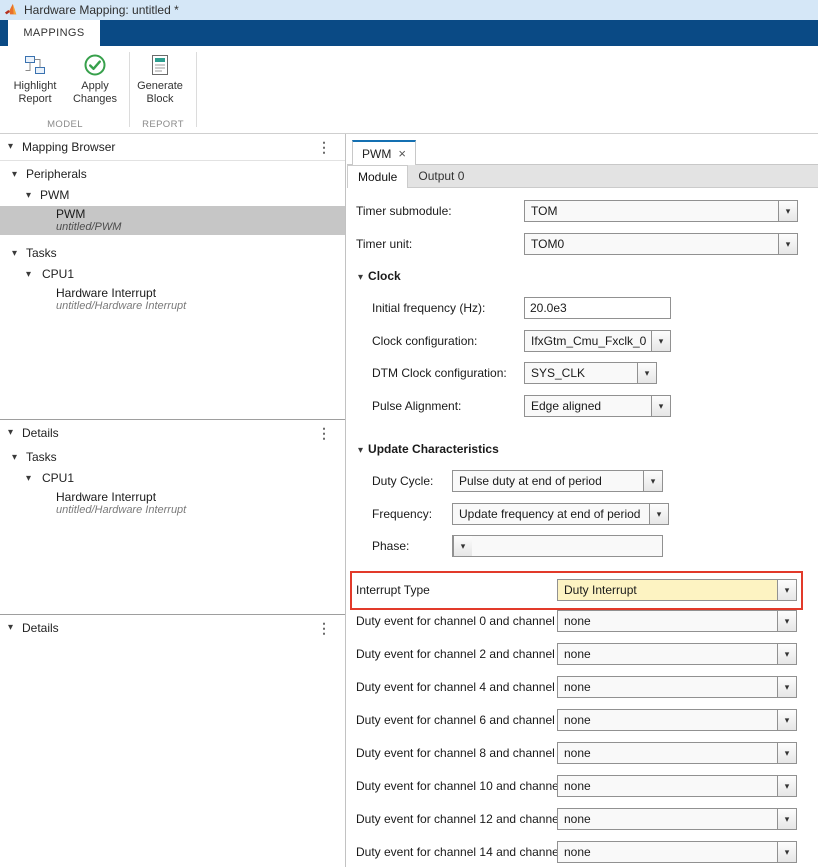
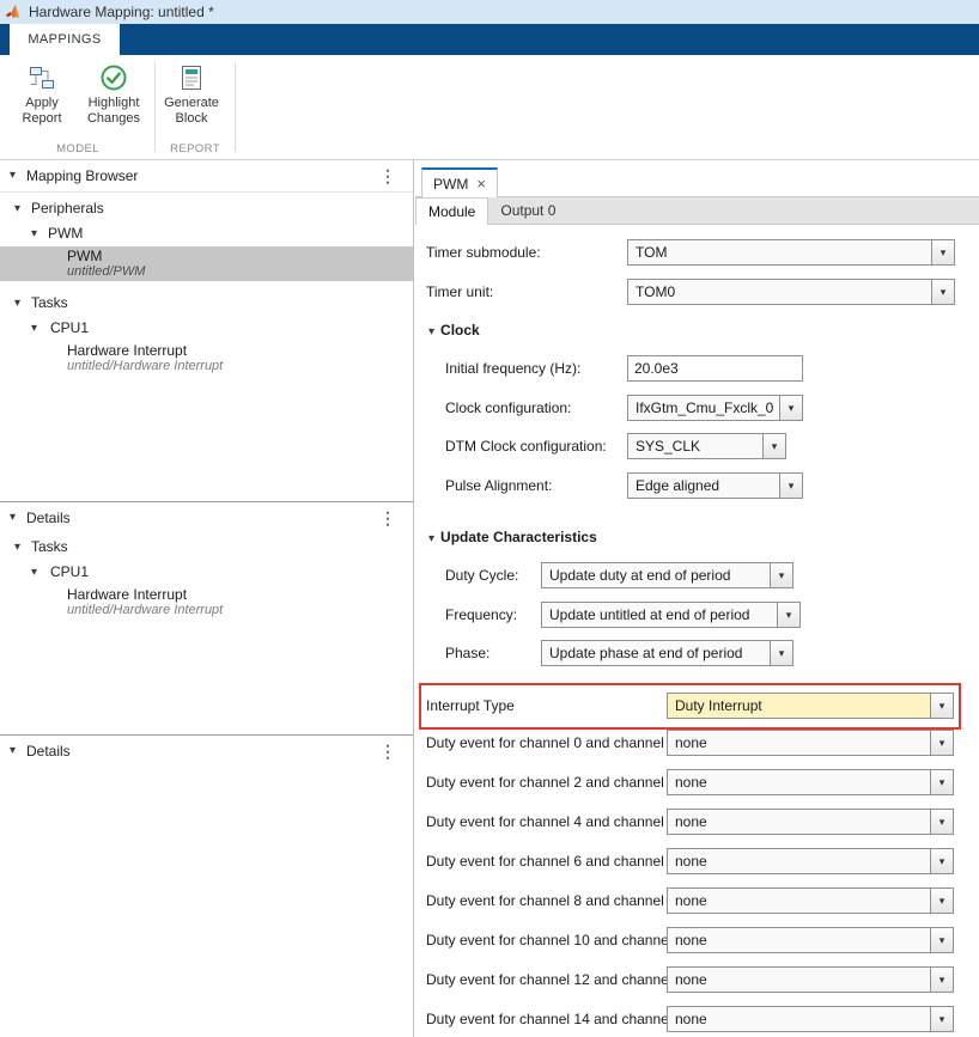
  Hardware Mapping: untitled *
  MAPPINGS
- Highlight
+ Apply
  Report
- Apply
+ Highlight
  Changes
  Generate
  Block
  MODEL
  REPORT
  ▾
  Mapping Browser
  ⋮
  ▾
  Peripherals
  ▾
  PWM
  PWM
  untitled/PWM
  ▾
  Tasks
  ▾
  CPU1
  Hardware Interrupt
  untitled/Hardware Interrupt
  ▾
  Details
  ⋮
  ▾
  Tasks
  ▾
  CPU1
  Hardware Interrupt
  untitled/Hardware Interrupt
  ▾
  Details
  ⋮
  PWM
  ×
  Module
  Output 0
  Timer submodule:
  TOM
  ▾
  Timer unit:
  TOM0
  ▾
  ▾ Clock
  Initial frequency (Hz):
  20.0e3
  Clock configuration:
  IfxGtm_Cmu_Fxclk_0
  ▾
  DTM Clock configuration:
  SYS_CLK
  ▾
  Pulse Alignment:
  Edge aligned
  ▾
  ▾ Update Characteristics
  Duty Cycle:
- Pulse duty at end of period
+ Update duty at end of period
  ▾
  Frequency:
- Update frequency at end of period
+ Update untitled at end of period
  ▾
  Phase:
+ Update phase at end of period
  ▾
  Interrupt Type
  Duty Interrupt
  ▾
  Duty event for channel 0 and channel
  none
  ▾
  Duty event for channel 2 and channel
  none
  ▾
  Duty event for channel 4 and channel
  none
  ▾
  Duty event for channel 6 and channel
  none
  ▾
  Duty event for channel 8 and channel
  none
  ▾
  Duty event for channel 10 and channe
  none
  ▾
  Duty event for channel 12 and channe
  none
  ▾
  Duty event for channel 14 and channe
  none
  ▾
